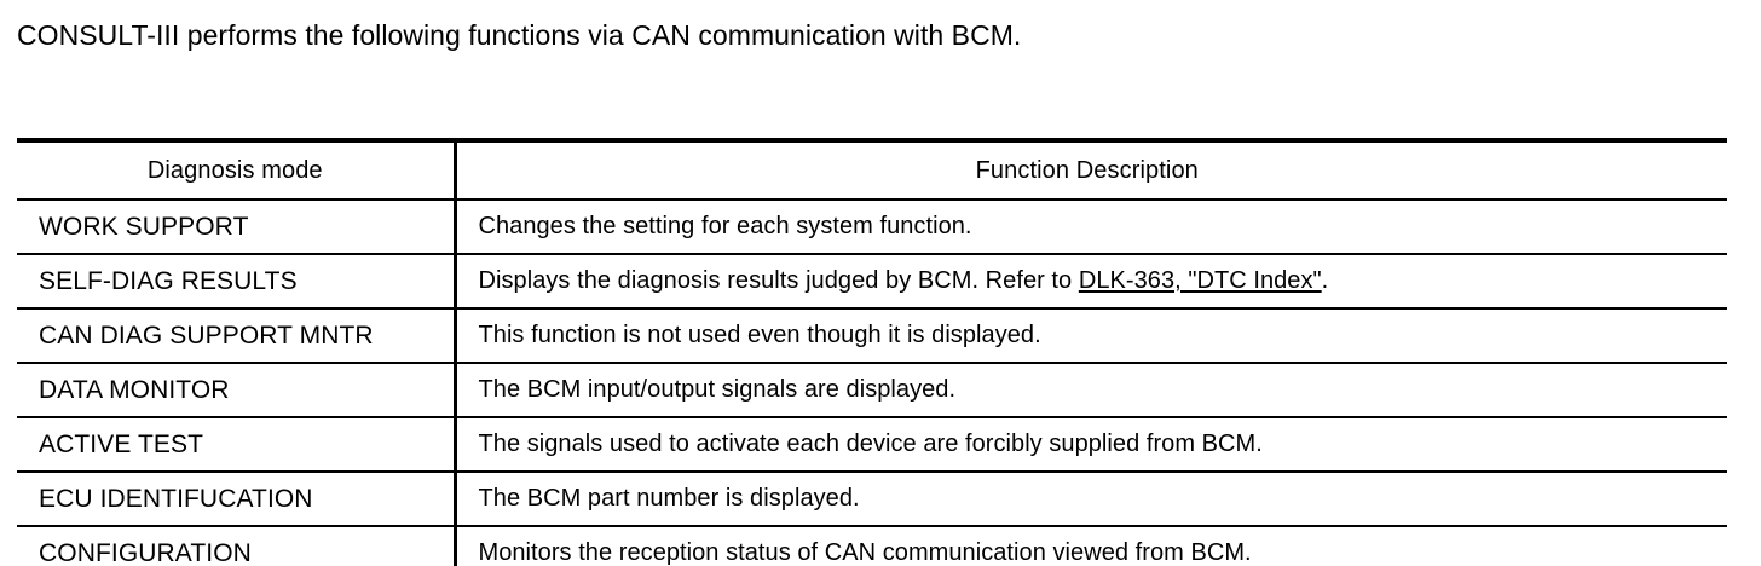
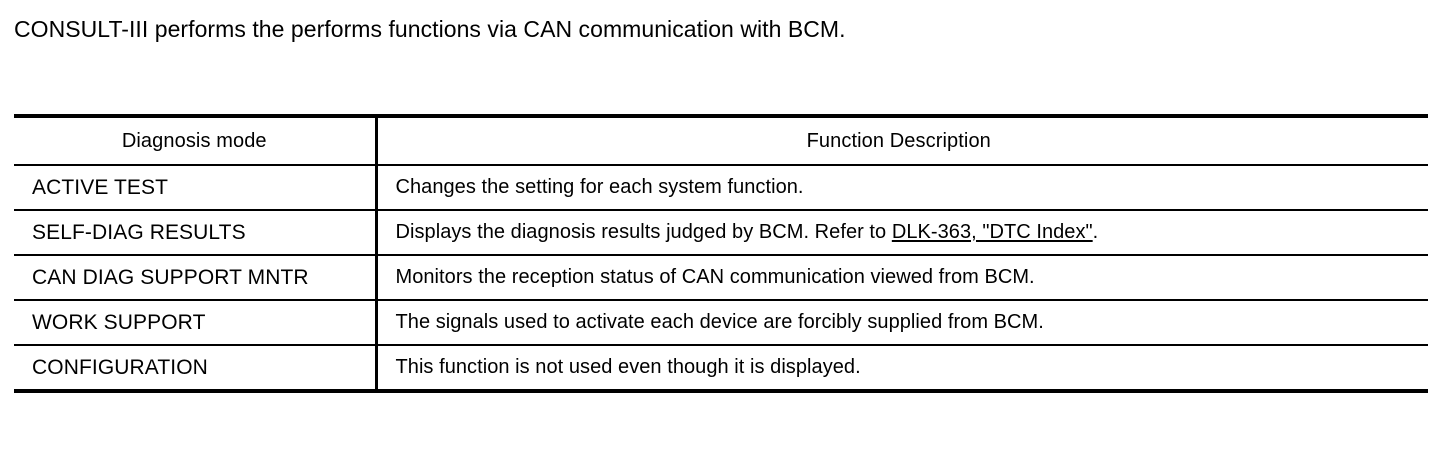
- CONSULT-III performs the following functions via CAN communication with BCM.
+ CONSULT-III performs the performs functions via CAN communication with BCM.
  Diagnosis mode	Function Description
- WORK SUPPORT	Changes the setting for each system function.
+ ACTIVE TEST	Changes the setting for each system function.
  SELF-DIAG RESULTS	Displays the diagnosis results judged by BCM. Refer to DLK-363, "DTC Index".
- CAN DIAG SUPPORT MNTR	This function is not used even though it is displayed.
+ CAN DIAG SUPPORT MNTR	Monitors the reception status of CAN communication viewed from BCM.
- DATA MONITOR	The BCM input/output signals are displayed.
- ACTIVE TEST	The signals used to activate each device are forcibly supplied from BCM.
+ WORK SUPPORT	The signals used to activate each device are forcibly supplied from BCM.
- ECU IDENTIFUCATION	The BCM part number is displayed.
- CONFIGURATION	Monitors the reception status of CAN communication viewed from BCM.
+ CONFIGURATION	This function is not used even though it is displayed.
